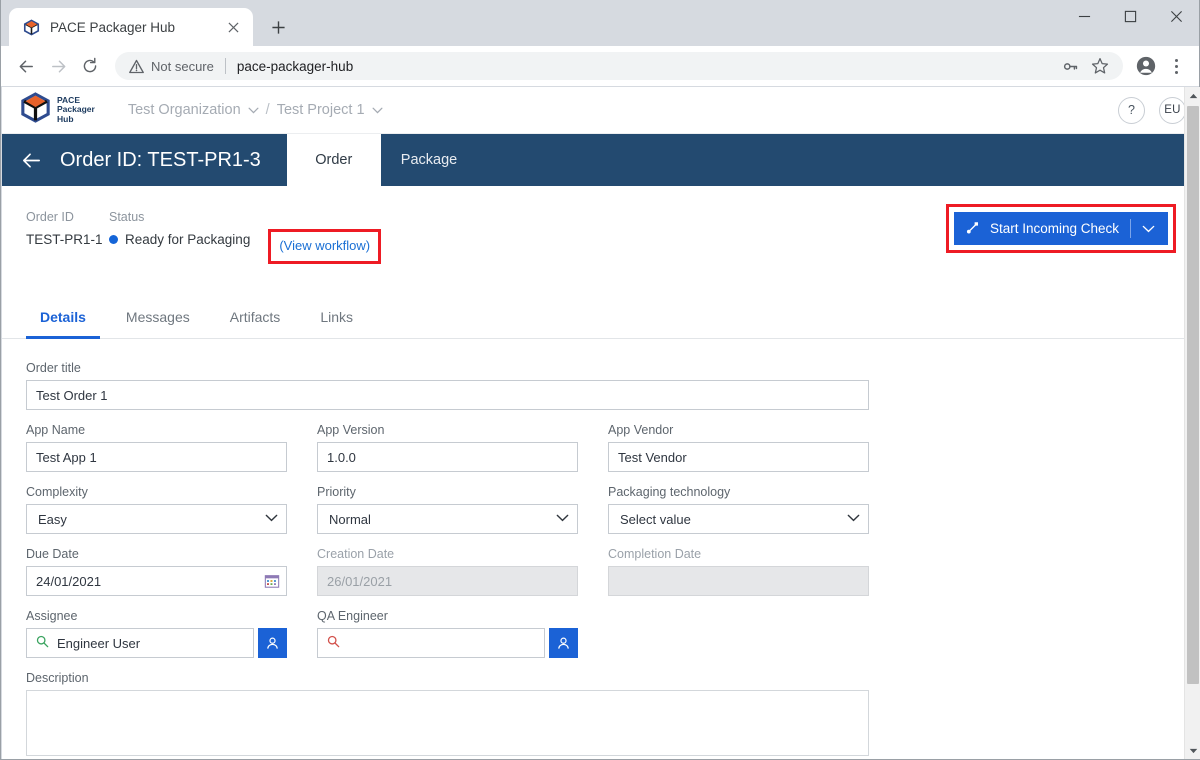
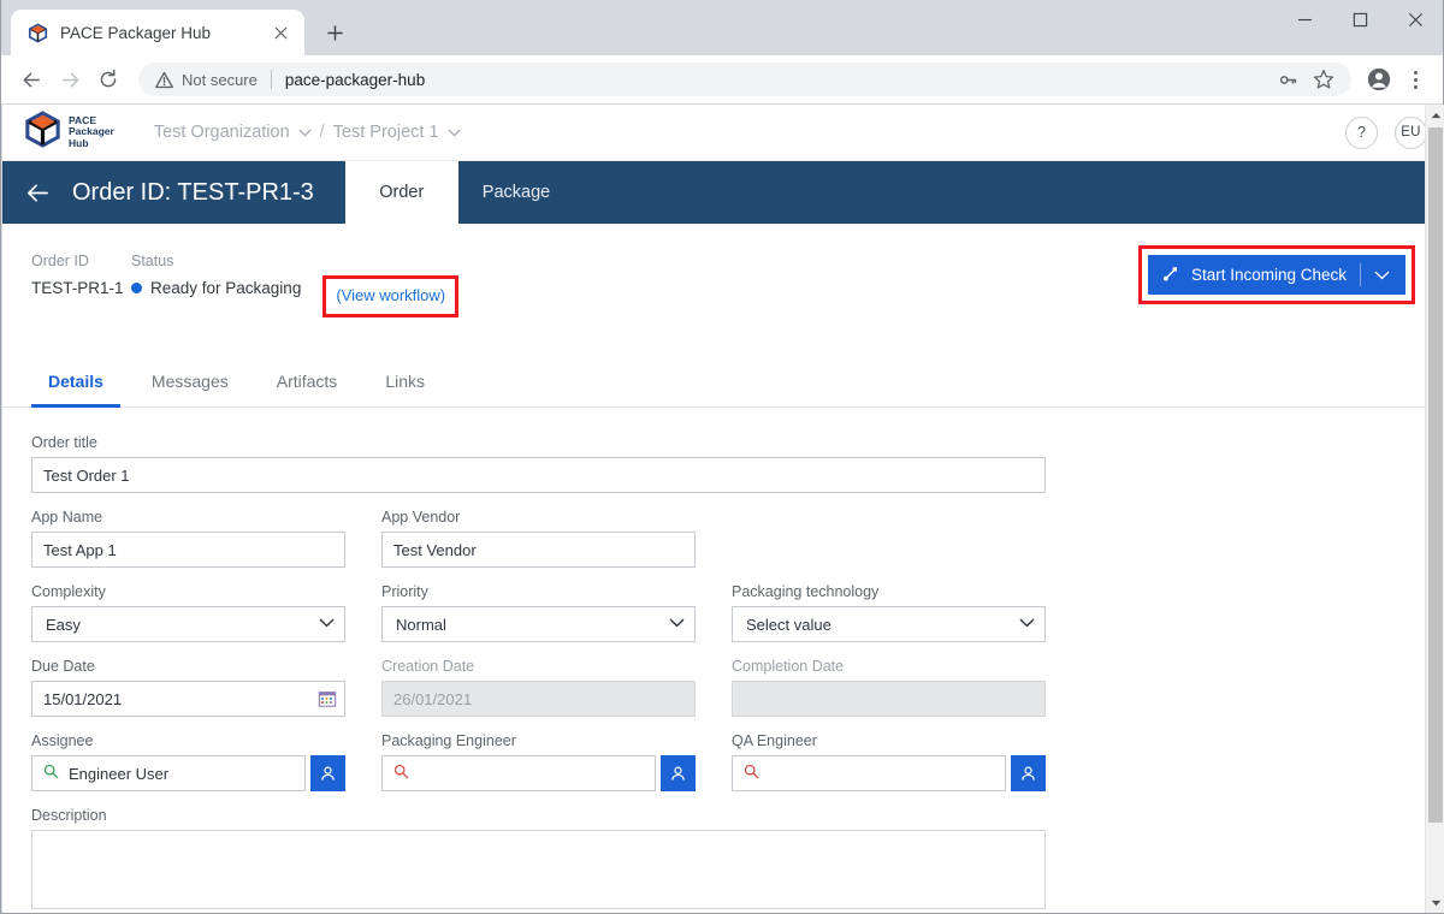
  PACE Packager Hub
  Not secure
  pace-packager-hub
  PACE
  Packager
  Hub
  Test Organization
  /
  Test Project 1
  ?
  EU
  Order ID: TEST-PR1-3
  Order
  Package
  Order ID
  TEST-PR1-1
  Status
  Ready for Packaging
  (View workflow)
  Start Incoming Check
  Details
  Messages
  Artifacts
  Links
  Order title
  Test Order 1
  App Name
  Test App 1
- App Version
- 1.0.0
  App Vendor
  Test Vendor
  Complexity
  Easy
  Priority
  Normal
  Packaging technology
  Select value
  Due Date
- 24/01/2021
+ 15/01/2021
  Creation Date
  26/01/2021
  Completion Date
  Assignee
  Engineer User
+ Packaging Engineer
  QA Engineer
  Description
